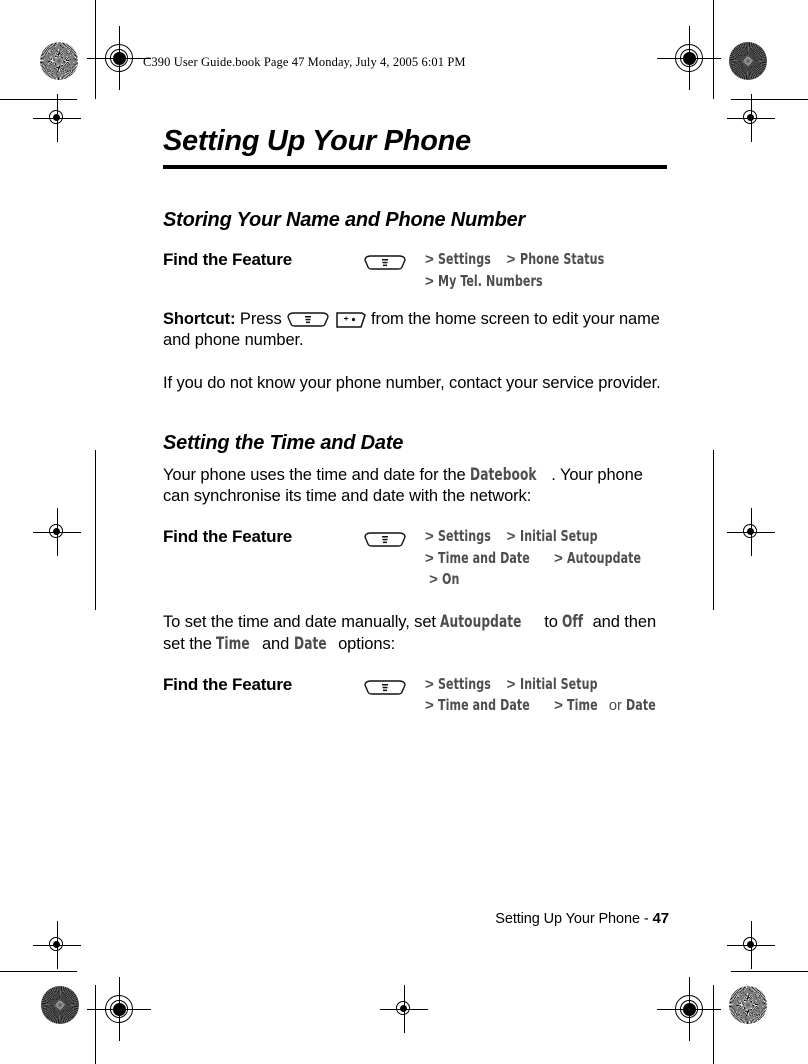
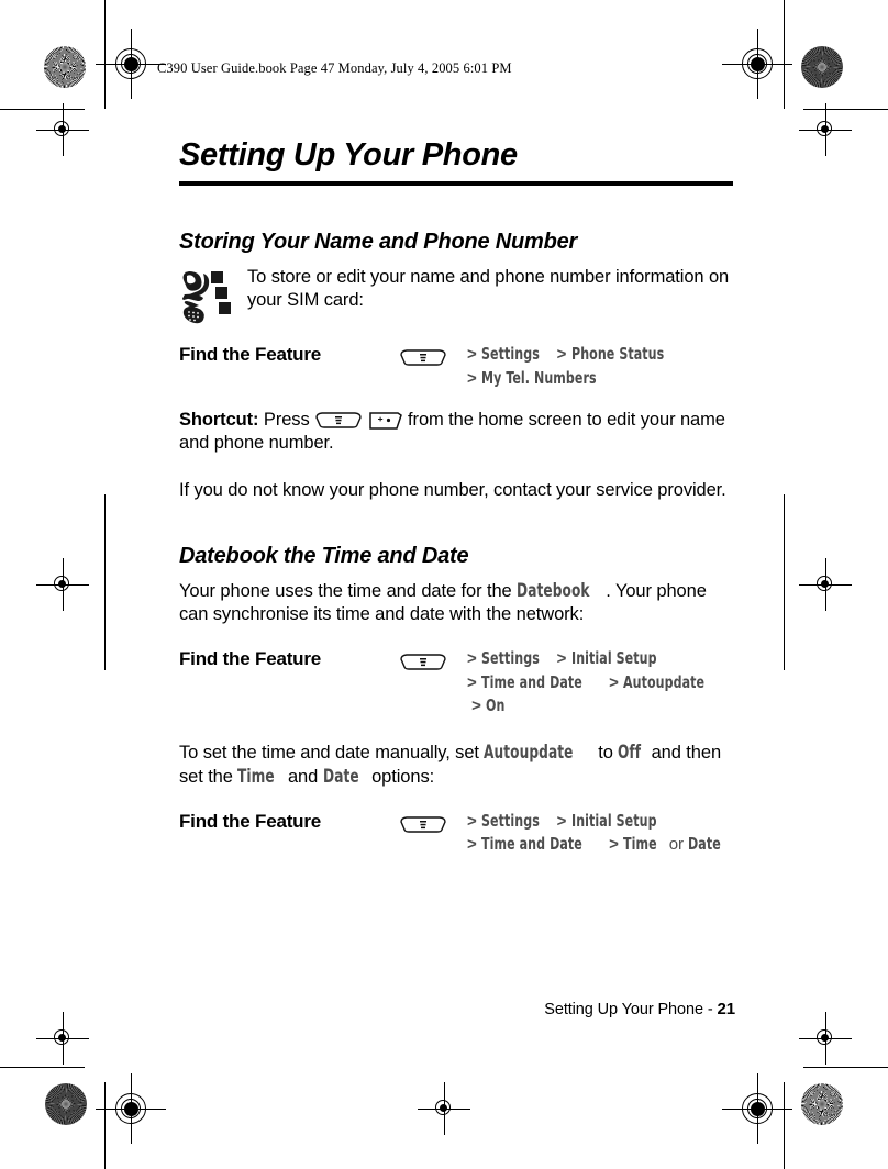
  C390 User Guide.book Page 47 Monday, July 4, 2005 6:01 PM
  Setting Up Your Phone
  Storing Your Name and Phone Number
+ To store or edit your name and phone number information on your SIM card:
  Find the Feature
  > Settings > Phone Status
  > My Tel. Numbers
  Shortcut: Press from the home screen to edit your name and phone number.
  If you do not know your phone number, contact your service provider.
- Setting the Time and Date
+ Datebook the Time and Date
  Your phone uses the time and date for the Datebook . Your phone can synchronise its time and date with the network:
  Find the Feature
  > Settings > Initial Setup
  > Time and Date > Autoupdate > On
  To set the time and date manually, set Autoupdate to Off and then set the Time and Date options:
  Find the Feature
  > Settings > Initial Setup
  > Time and Date > Time or Date
- Setting Up Your Phone - 47
+ Setting Up Your Phone - 21
